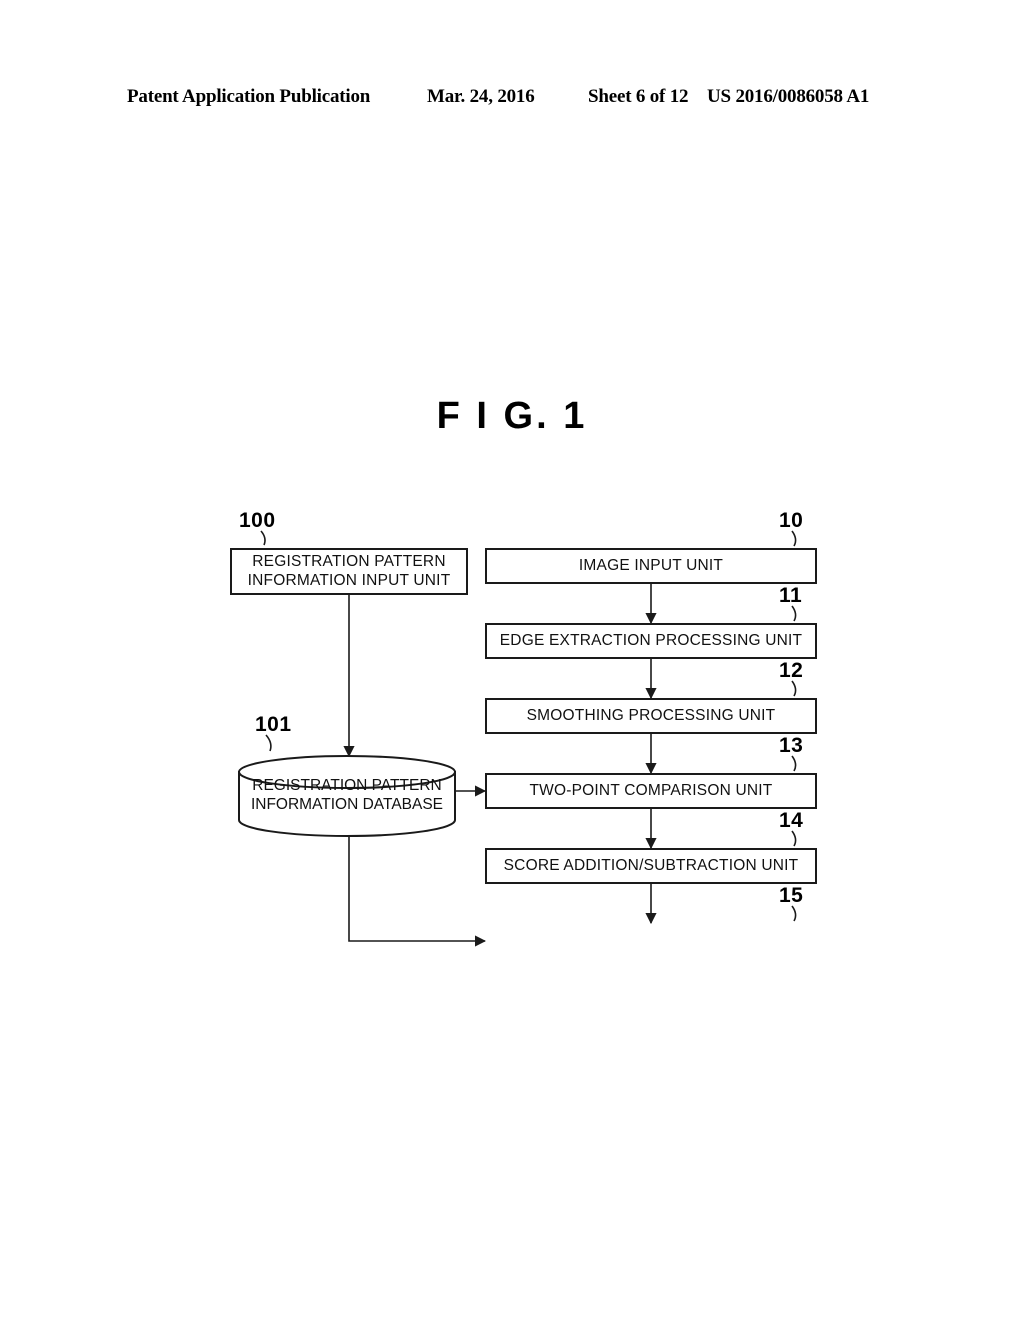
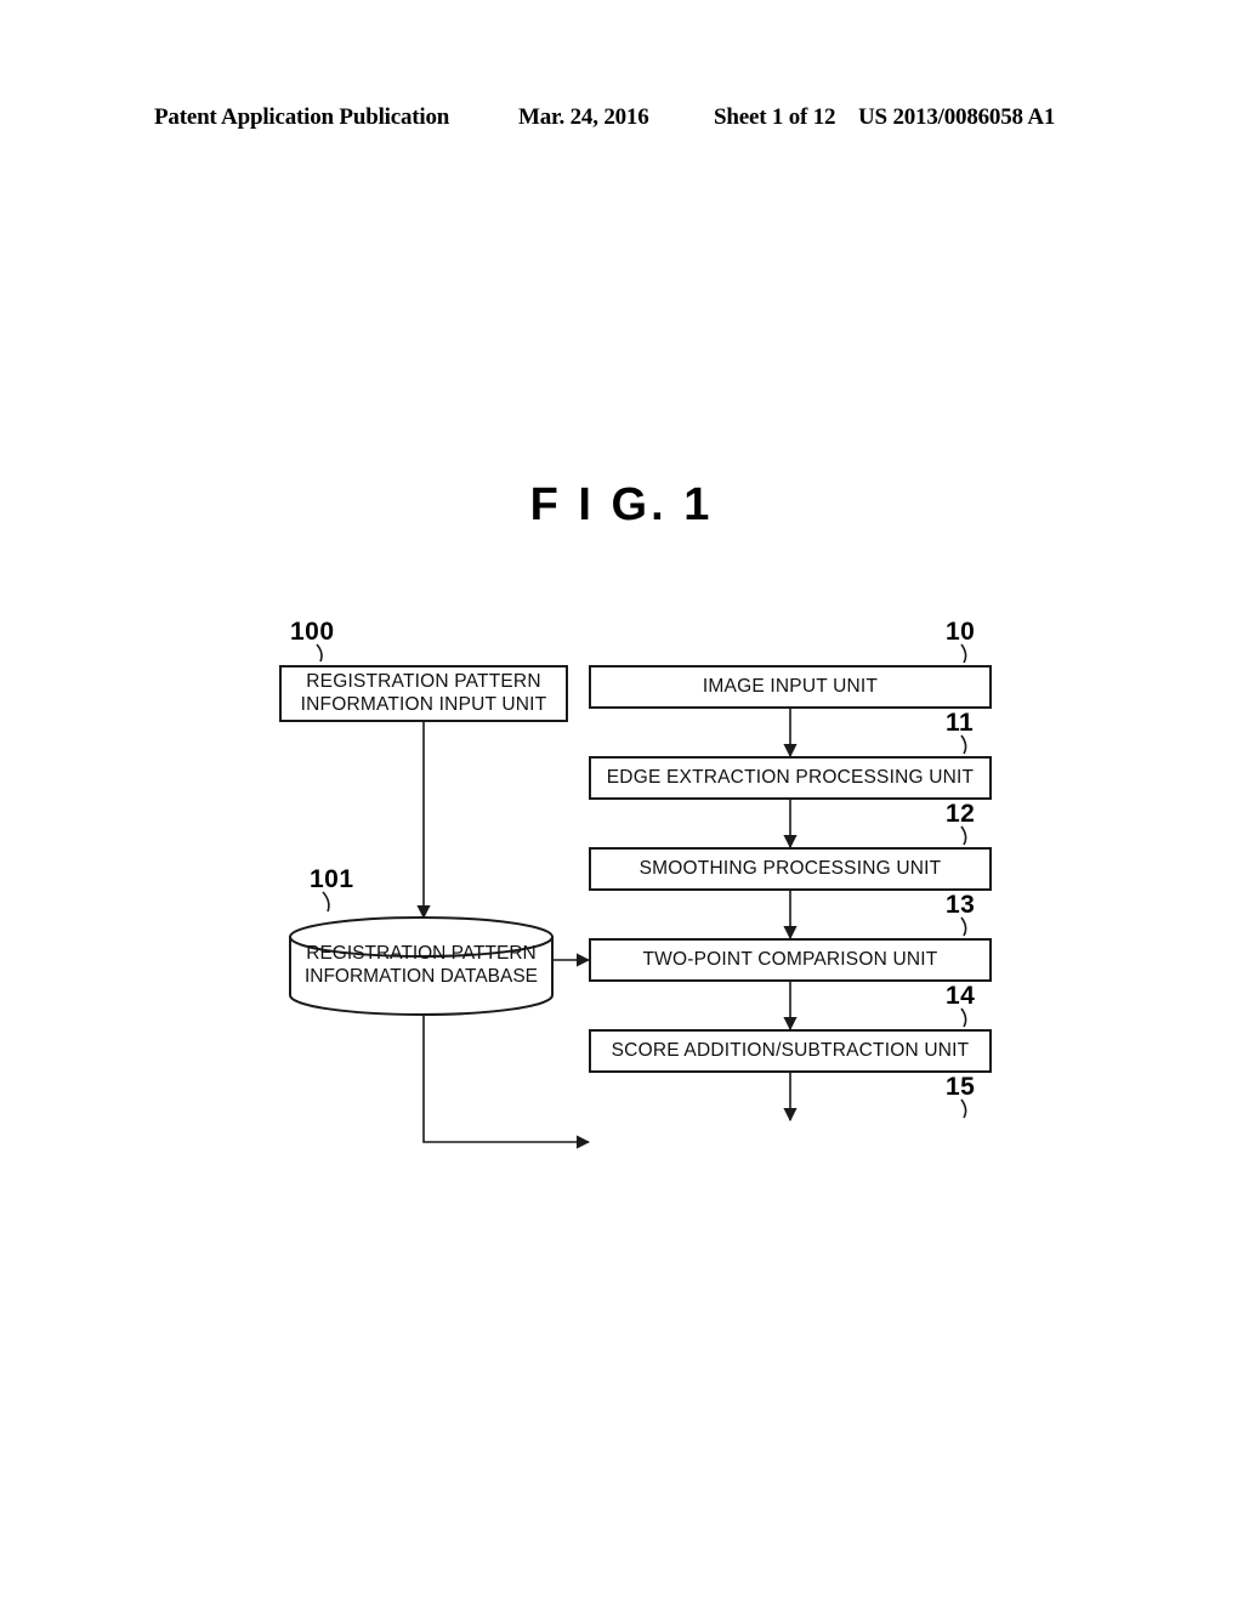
  Patent Application Publication
  Mar. 24, 2016
- Sheet 6 of 12
+ Sheet 1 of 12
- US 2016/0086058 A1
+ US 2013/0086058 A1
  F I G. 1
  REGISTRATION PATTERN
  INFORMATION INPUT UNIT
  100
  REGISTRATION PATTERN
  INFORMATION DATABASE
  101
  IMAGE INPUT UNIT
  10
  EDGE EXTRACTION PROCESSING UNIT
  11
  SMOOTHING PROCESSING UNIT
  12
  TWO-POINT COMPARISON UNIT
  13
  SCORE ADDITION/SUBTRACTION UNIT
  14
  15
